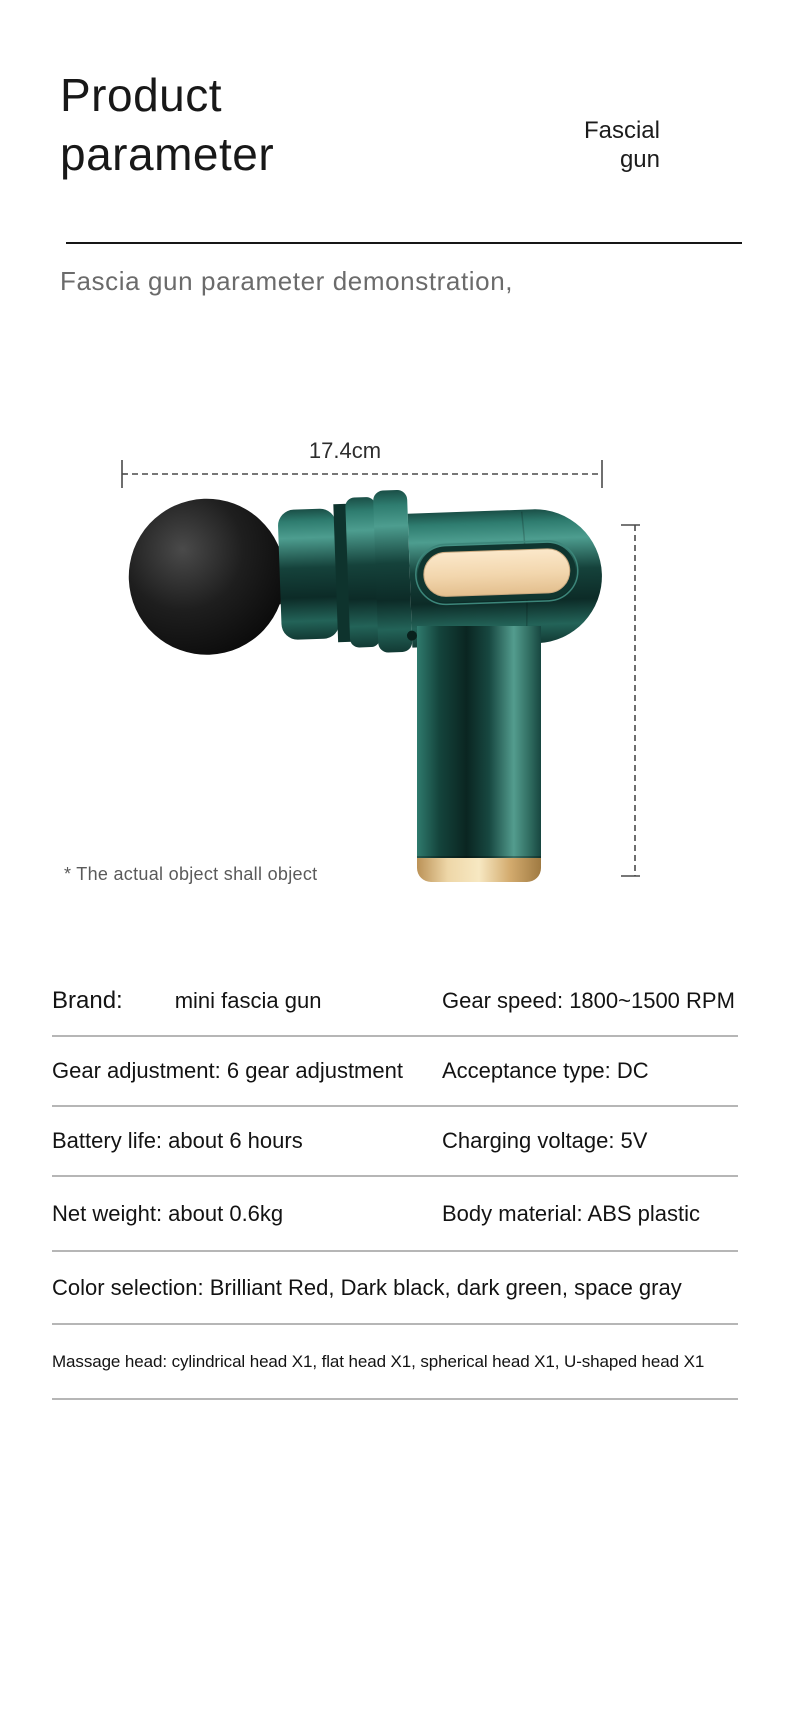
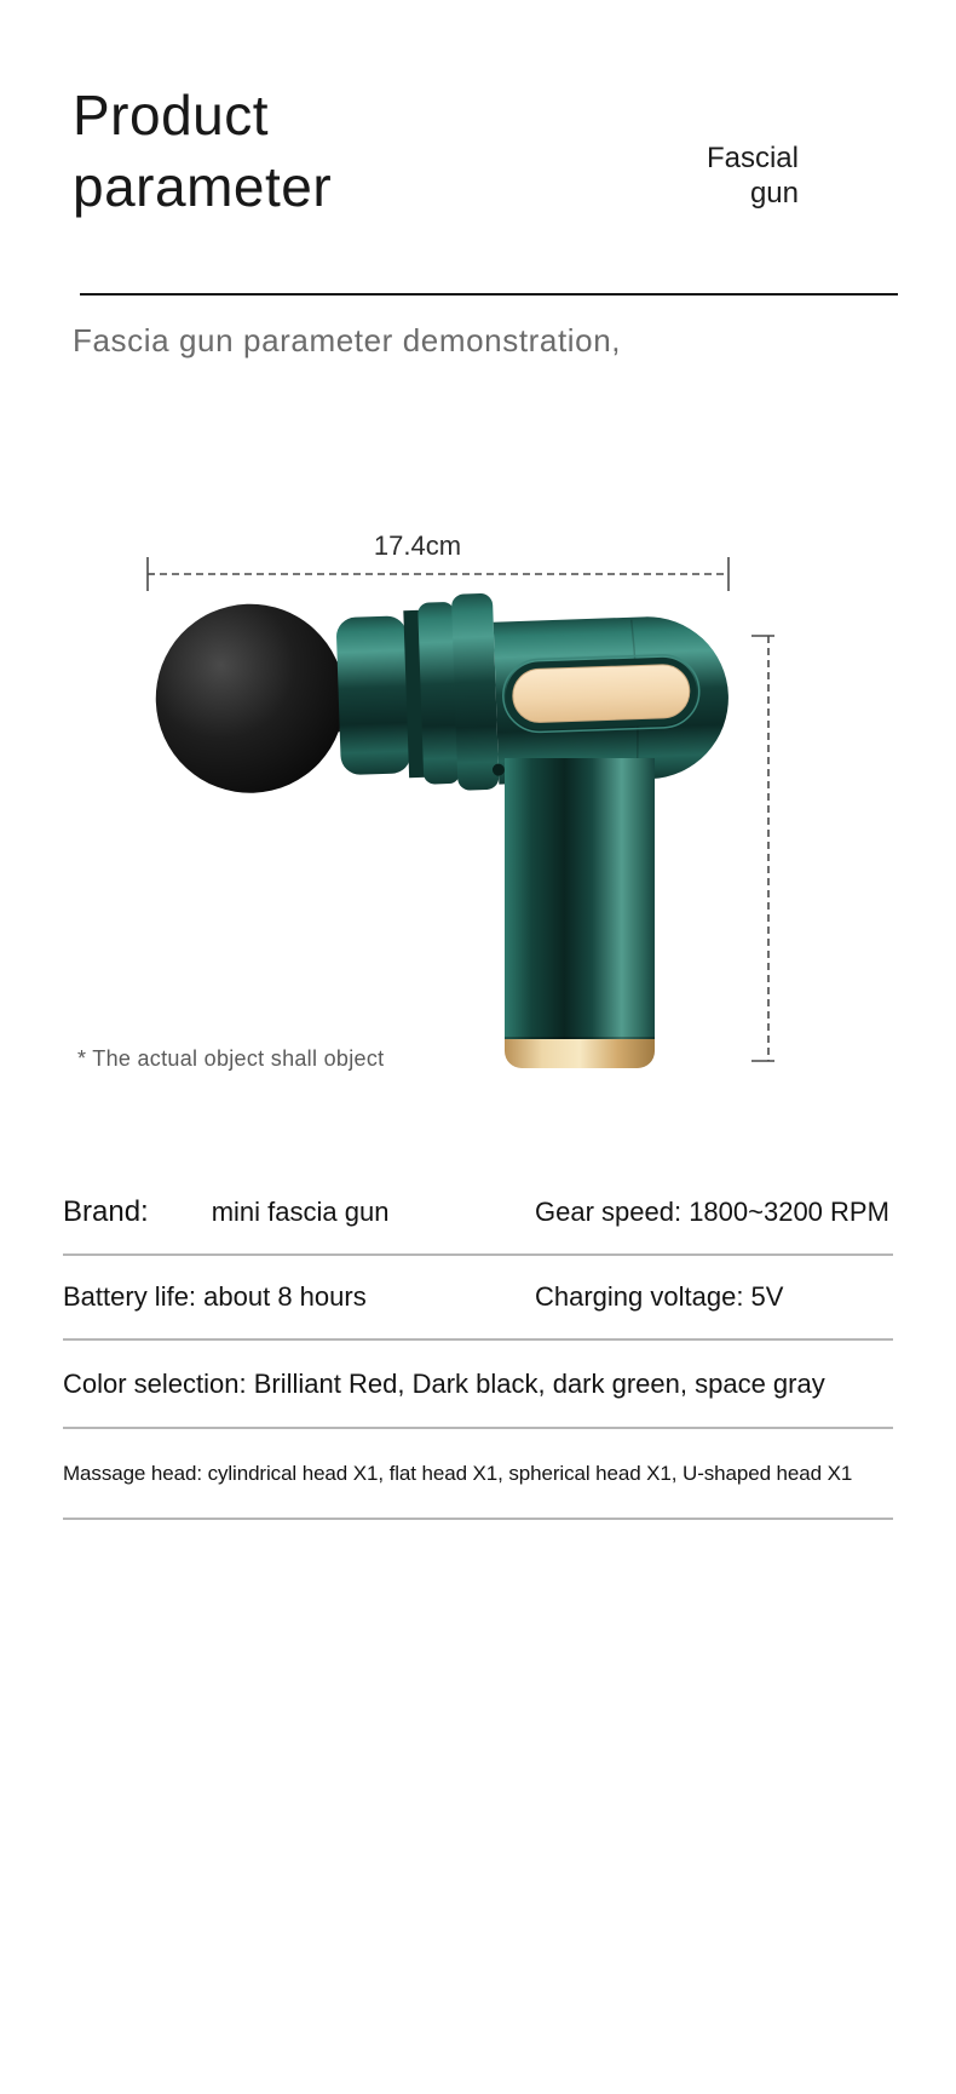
  Product
  parameter
  Fascial
  gun
  Fascia gun parameter demonstration,
  17.4cm
  * The actual object shall object
  Brand: mini fascia gun
- Gear speed: 1800~1500 RPM
+ Gear speed: 1800~3200 RPM
- Gear adjustment: 6 gear adjustment
- Acceptance type: DC
- Battery life: about 6 hours
+ Battery life: about 8 hours
  Charging voltage: 5V
- Net weight: about 0.6kg
- Body material: ABS plastic
  Color selection: Brilliant Red, Dark black, dark green, space gray
  Massage head: cylindrical head X1, flat head X1, spherical head X1, U-shaped head X1
